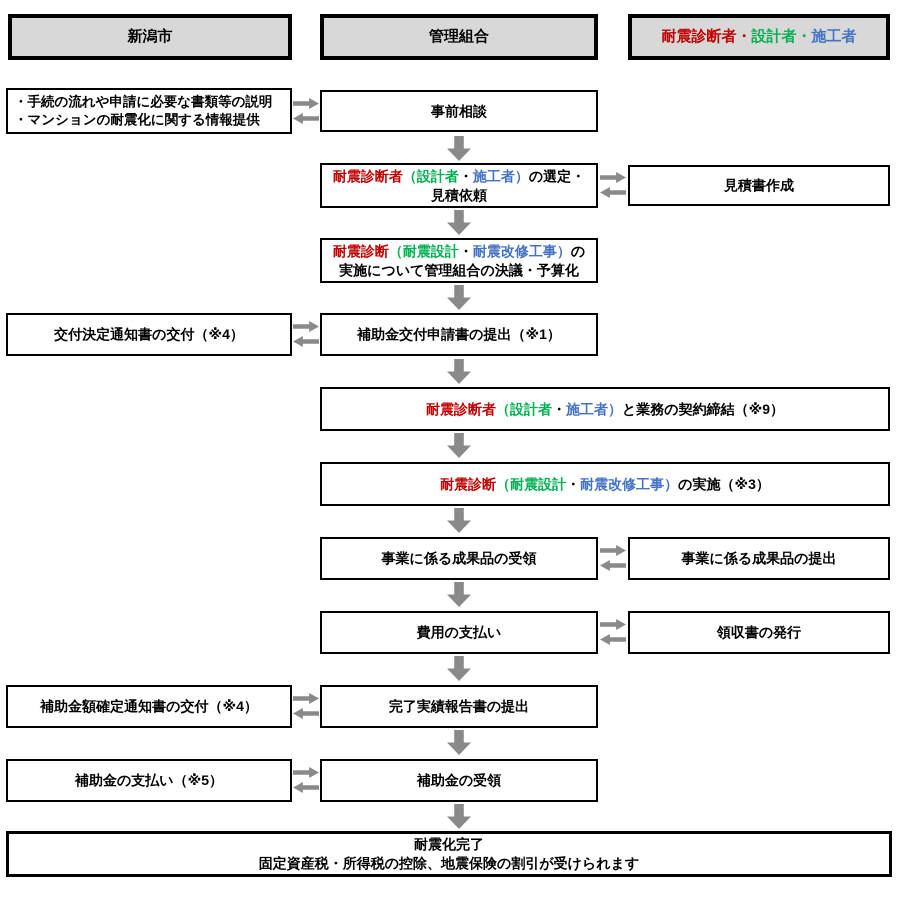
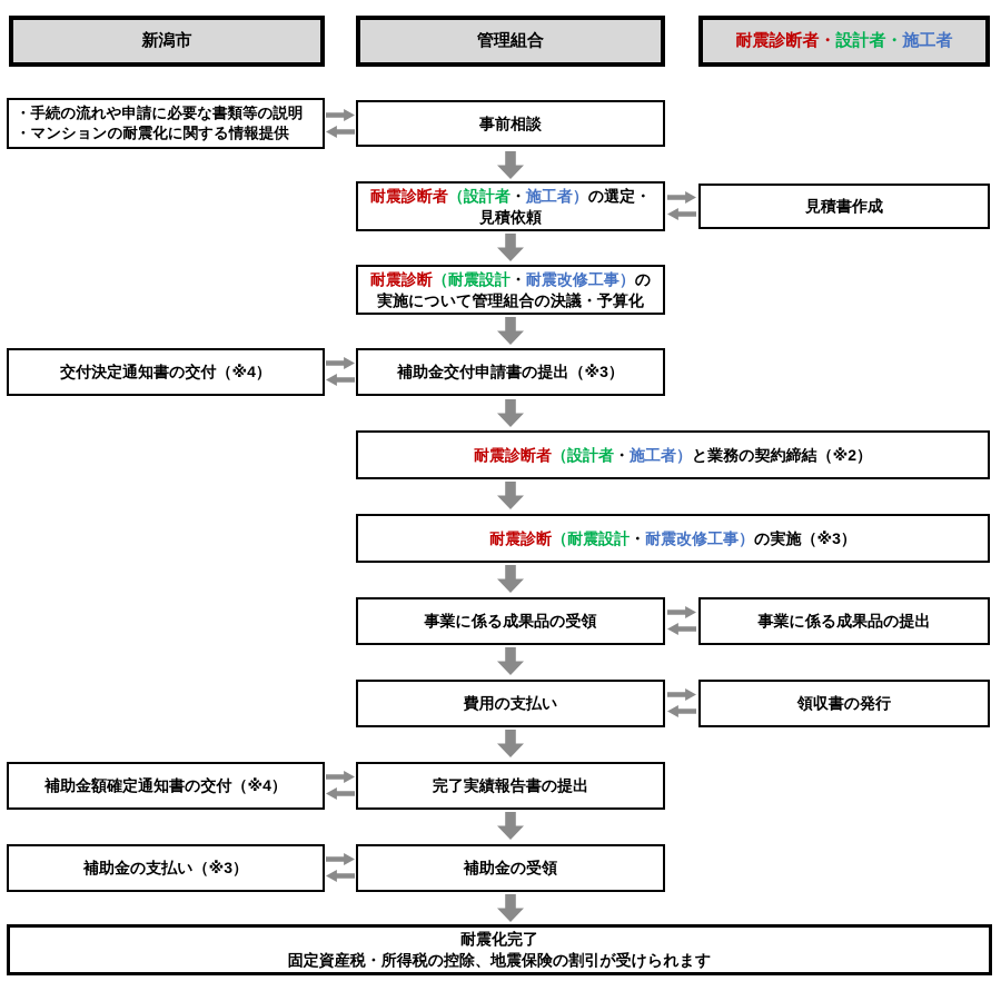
  新潟市
  管理組合
  耐震診断者・設計者・施工者
  ・手続の流れや申請に必要な書類等の説明
  ・マンションの耐震化に関する情報提供
  事前相談
  耐震診断者（設計者・施工者）の選定・
  見積依頼
  見積書作成
  耐震診断（耐震設計・耐震改修工事）の
  実施について管理組合の決議・予算化
  交付決定通知書の交付（※4）
- 補助金交付申請書の提出（※1）
+ 補助金交付申請書の提出（※3）
- 耐震診断者（設計者・施工者）と業務の契約締結（※9）
+ 耐震診断者（設計者・施工者）と業務の契約締結（※2）
  耐震診断（耐震設計・耐震改修工事）の実施（※3）
  事業に係る成果品の受領
  事業に係る成果品の提出
  費用の支払い
  領収書の発行
  補助金額確定通知書の交付（※4）
  完了実績報告書の提出
- 補助金の支払い（※5）
+ 補助金の支払い（※3）
  補助金の受領
  耐震化完了
  固定資産税・所得税の控除、地震保険の割引が受けられます
